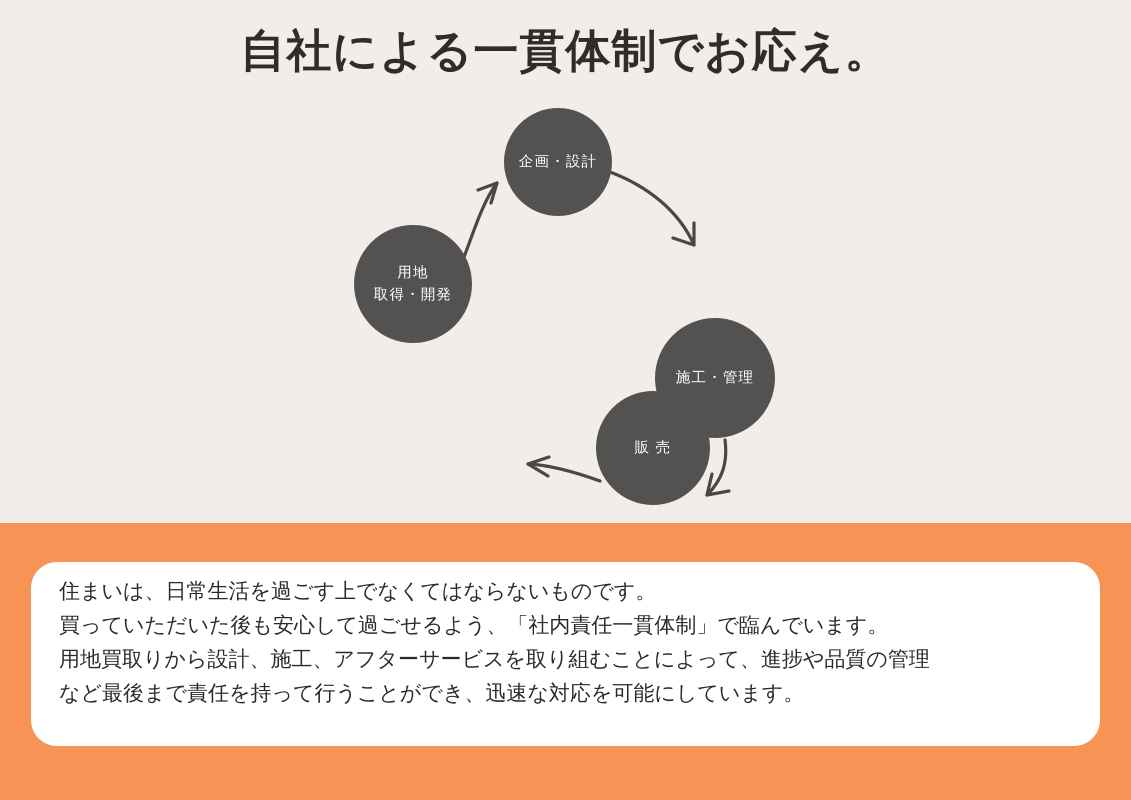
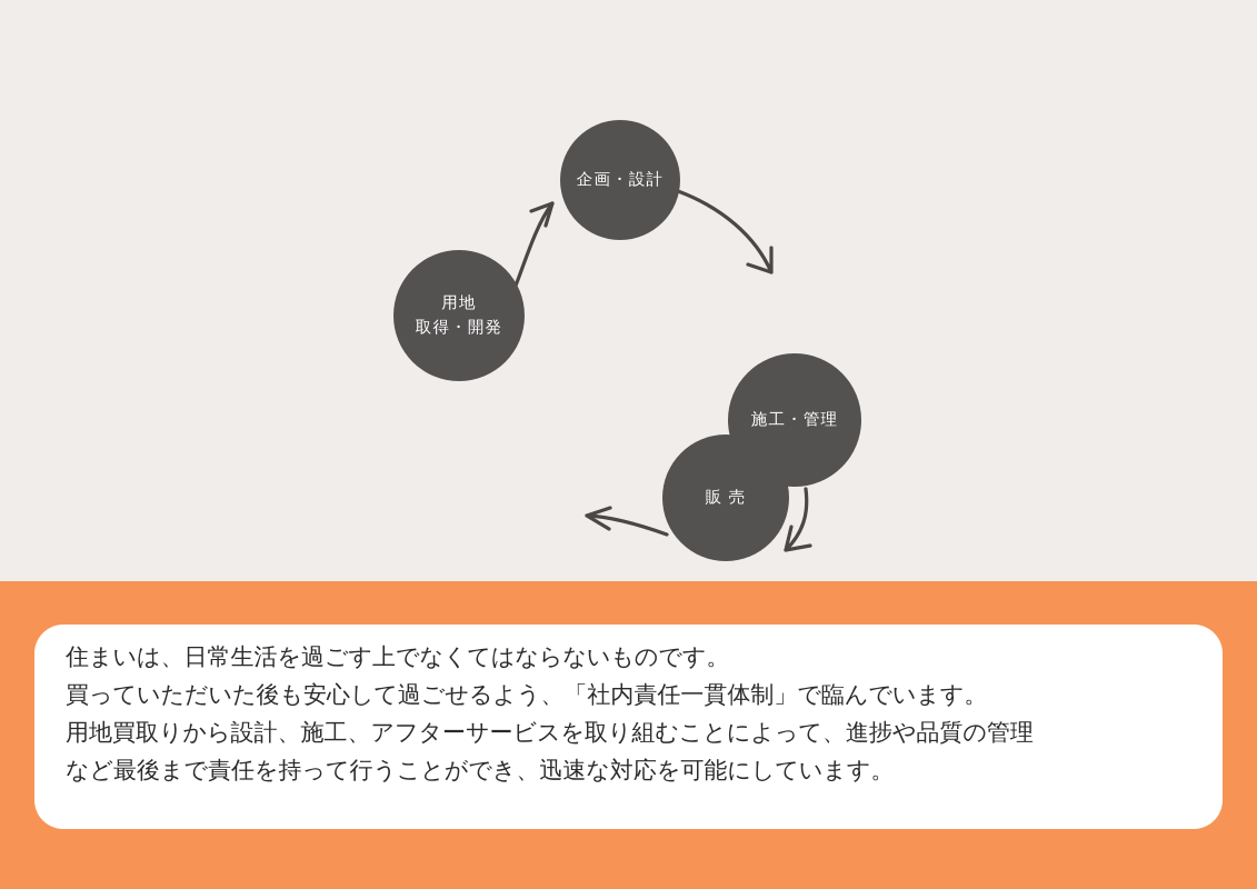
- 自社による一貫体制でお応え。
  企画・設計
  施工・管理
  販 売
  用地
  取得・開発
  住まいは、日常生活を過ごす上でなくてはならないものです。
  買っていただいた後も安心して過ごせるよう、「社内責任一貫体制」で臨んでいます。
  用地買取りから設計、施工、アフターサービスを取り組むことによって、進捗や品質の管理
  など最後まで責任を持って行うことができ、迅速な対応を可能にしています。
